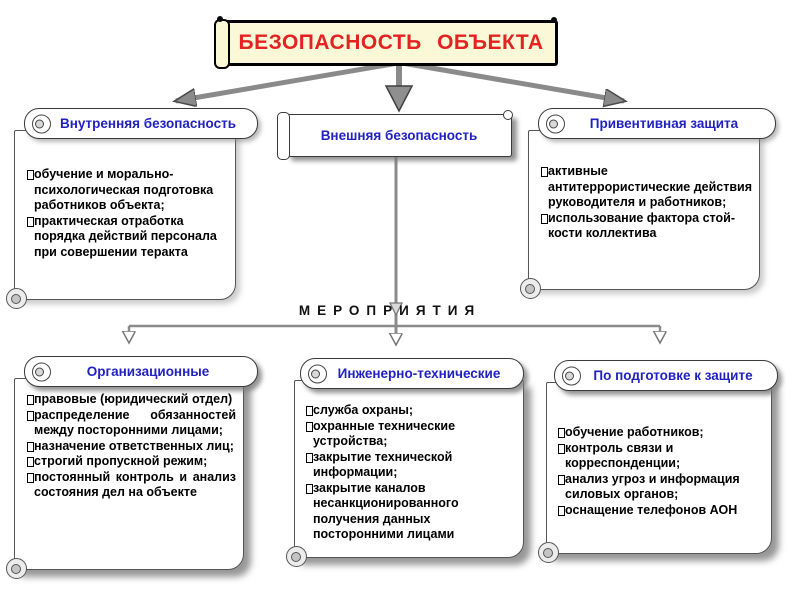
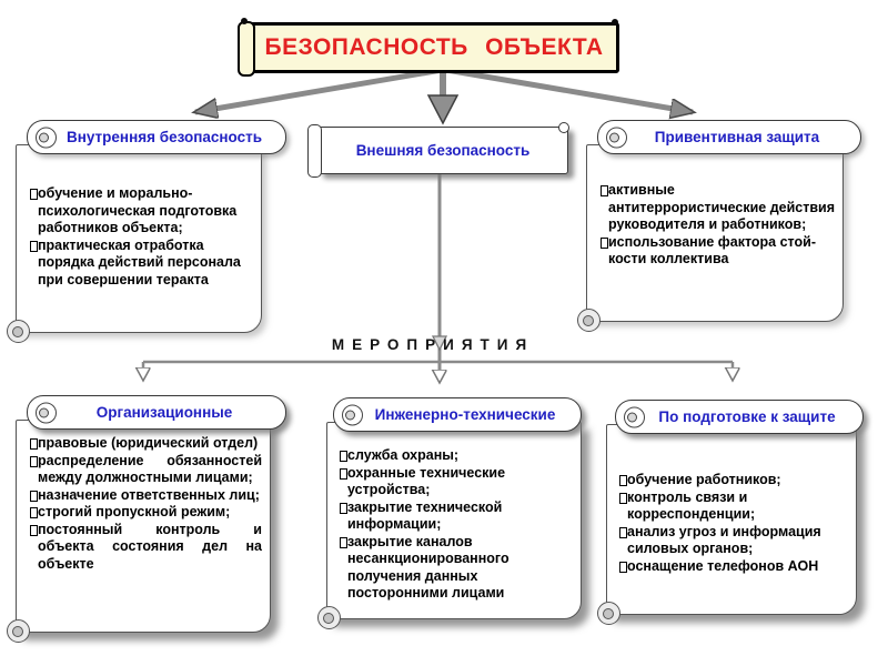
  БЕЗОПАСНОСТЬ ОБЪЕКТА
  обучение и морально-психологическая подготовка работников объекта;
  практическая отработка порядка действий персонала при совершении теракта
  Внутренняя безопасность
  Внешняя безопасность
  активные антитеррористические действия руководителя и работников;
  использование фактора стой-кости коллектива
  Привентивная защита
  МЕРОПРИЯТИЯ
  правовые (юридический отдел)
- распределение обязанностей между посторонними лицами;
+ распределение обязанностей между должностными лицами;
  назначение ответственных лиц;
  строгий пропускной режим;
- постоянный контроль и анализ состояния дел на объекте
+ постоянный контроль и объекта состояния дел на объекте
  Организационные
  служба охраны;
  охранные технические устройства;
  закрытие технической информации;
  закрытие каналов несанкционированного получения данных посторонними лицами
  Инженерно-технические
  обучение работников;
  контроль связи и корреспонденции;
  анализ угроз и информация силовых органов;
  оснащение телефонов АОН
  По подготовке к защите
